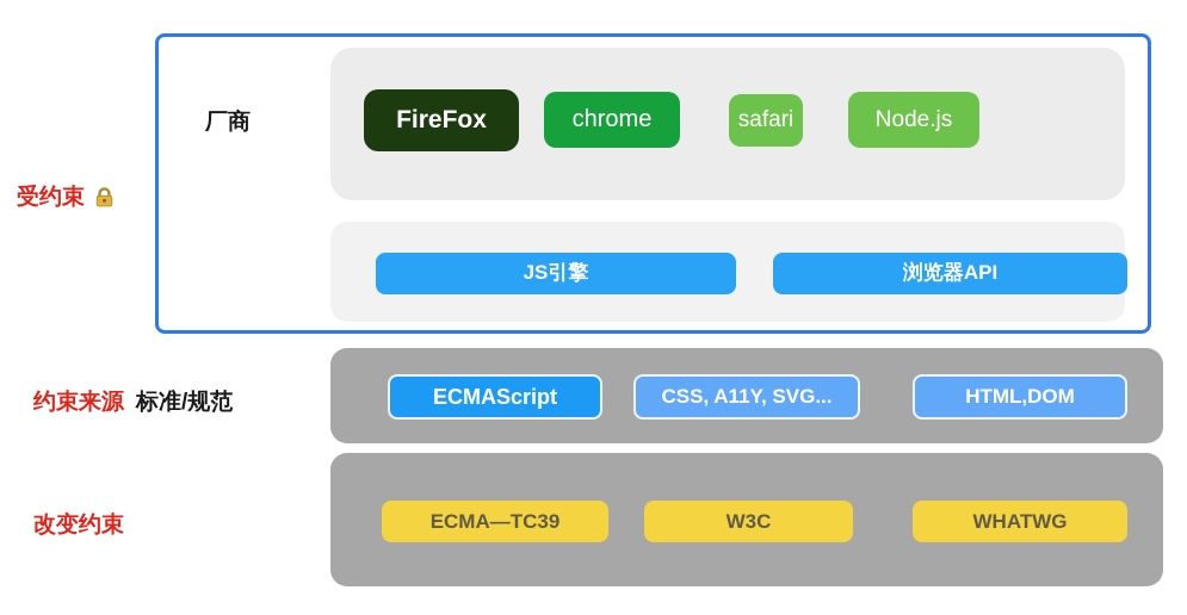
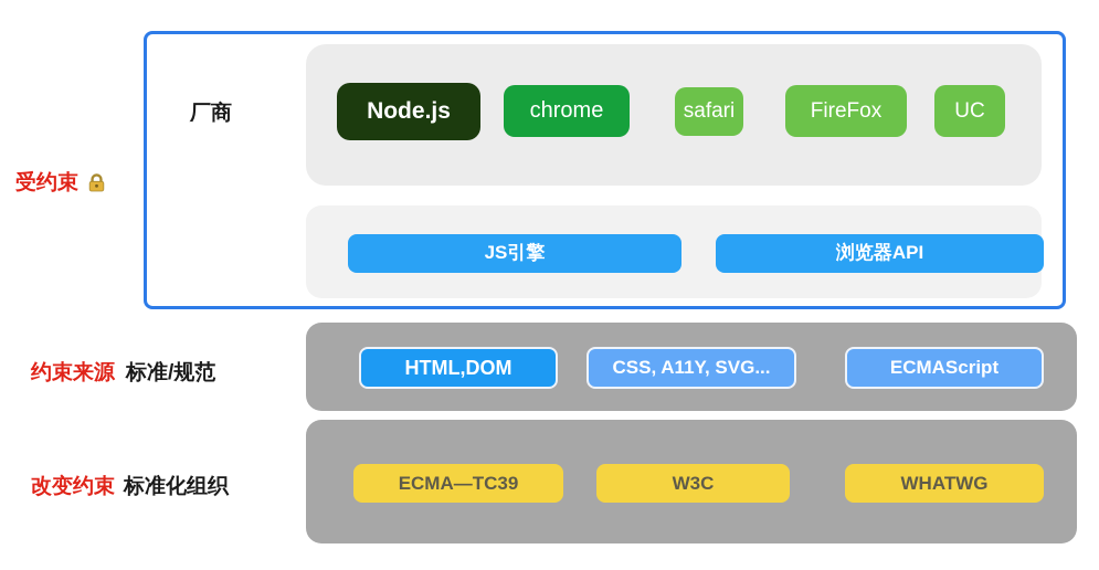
  受约束
  厂商
- FireFox
+ Node.js
  chrome
  safari
- Node.js
+ FireFox
+ UC
  JS引擎
  浏览器API
  约束来源
  标准/规范
- ECMAScript
+ HTML,DOM
  CSS, A11Y, SVG...
- HTML,DOM
+ ECMAScript
  改变约束
+ 标准化组织
  ECMA—TC39
  W3C
  WHATWG
